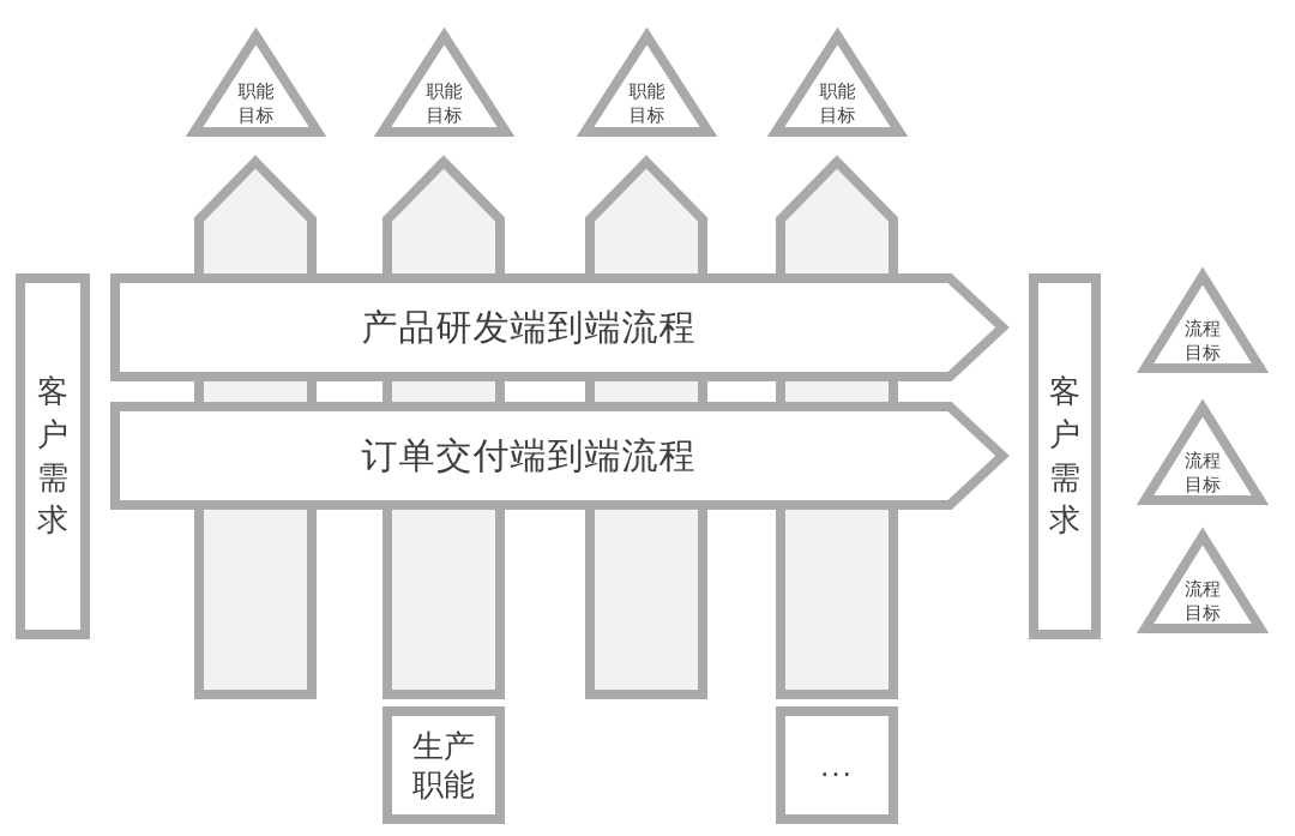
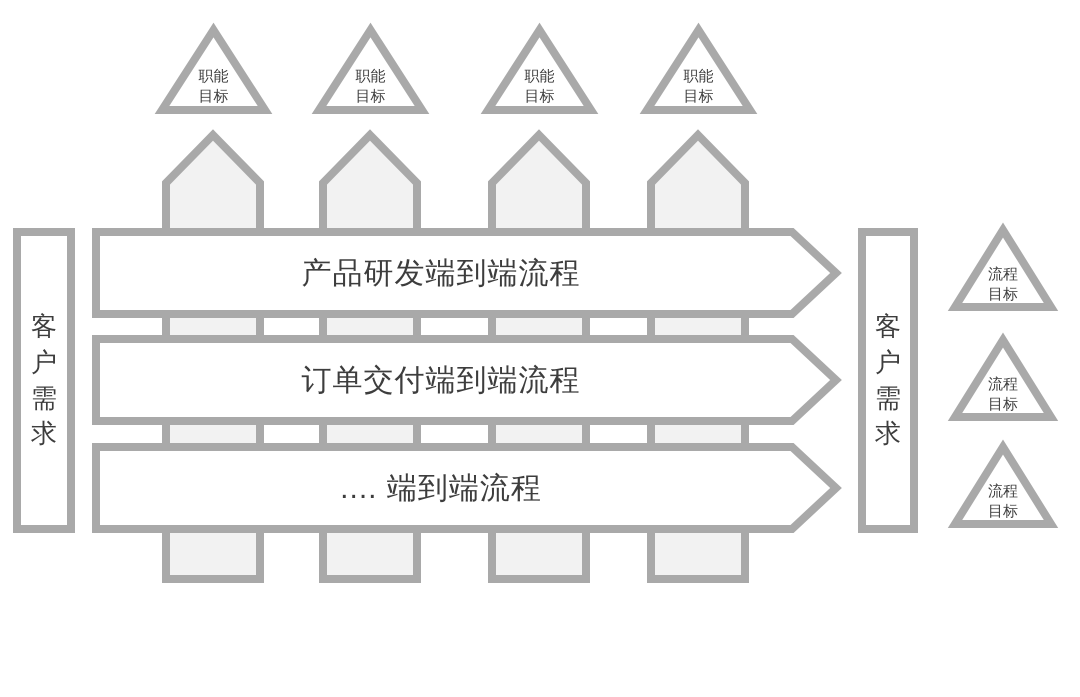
  职能目标
  职能目标
  职能目标
  职能目标
  产品研发端到端流程
  订单交付端到端流程
+ .... 端到端流程
  客户需求
  客户需求
  流程目标
  流程目标
  流程目标
- 生产职能
- ...
